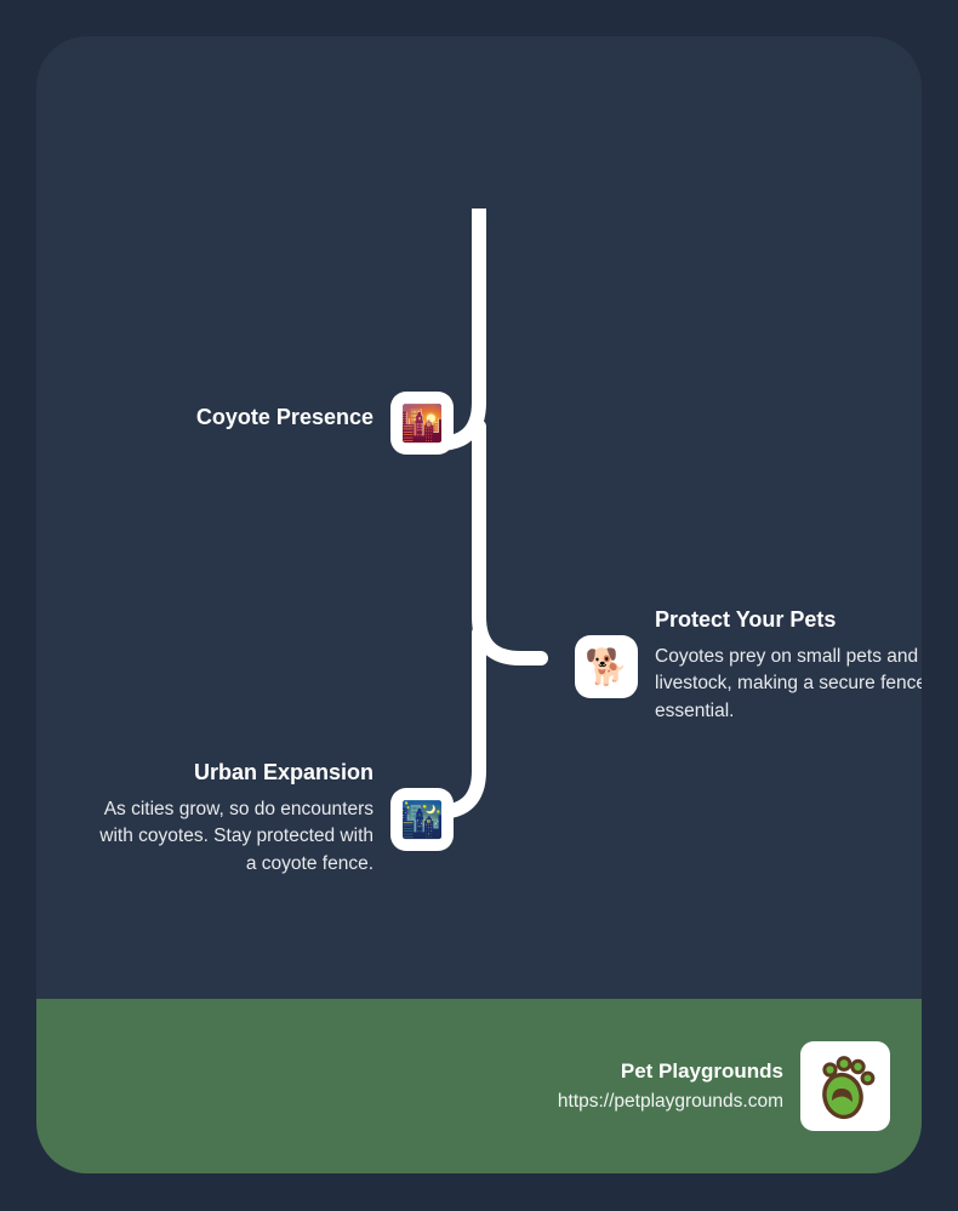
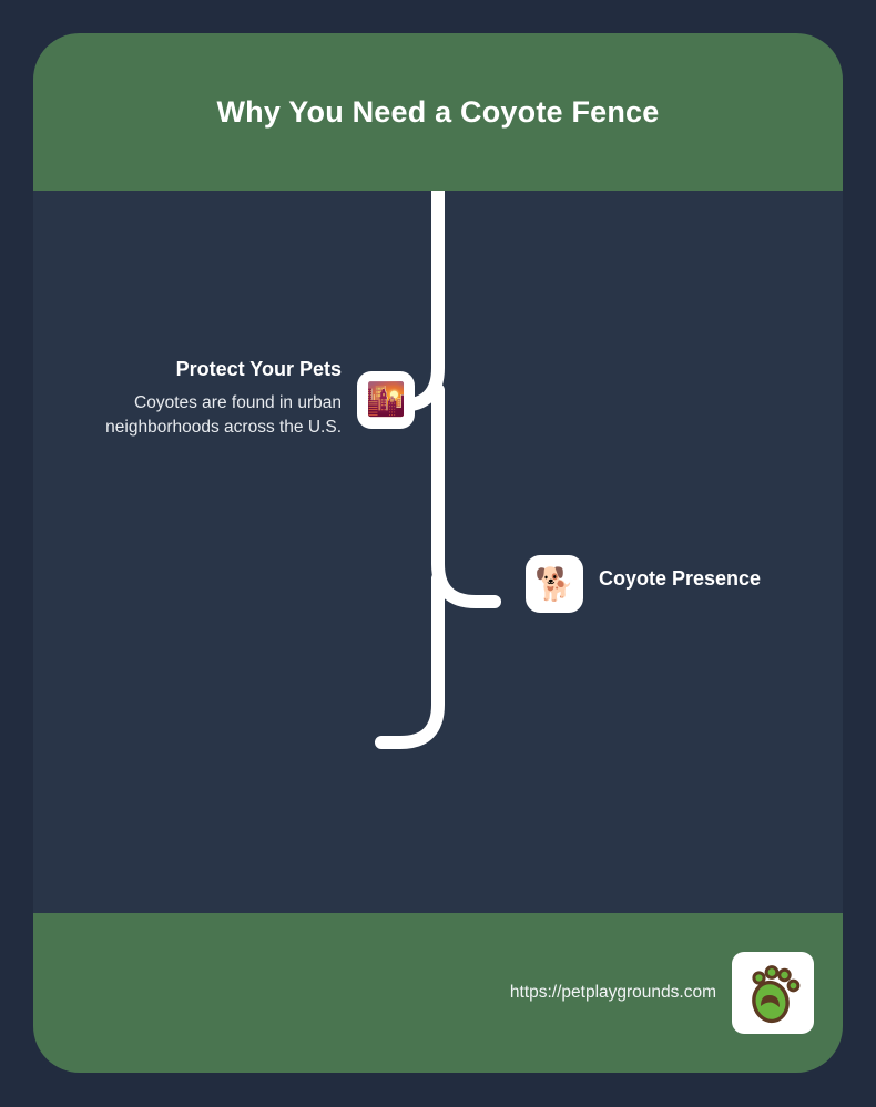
+ Why You Need a Coyote Fence
- Coyote Presence
+ Protect Your Pets
+ Coyotes are found in urban neighborhoods across the U.S.
  🌇
  🐕
- Protect Your Pets
+ Coyote Presence
- Coyotes prey on small pets and livestock, making a secure fence essential.
- Urban Expansion
- As cities grow, so do encounters with coyotes. Stay protected with a coyote fence.
- 🌃
- Pet Playgrounds
  https://petplaygrounds.com
